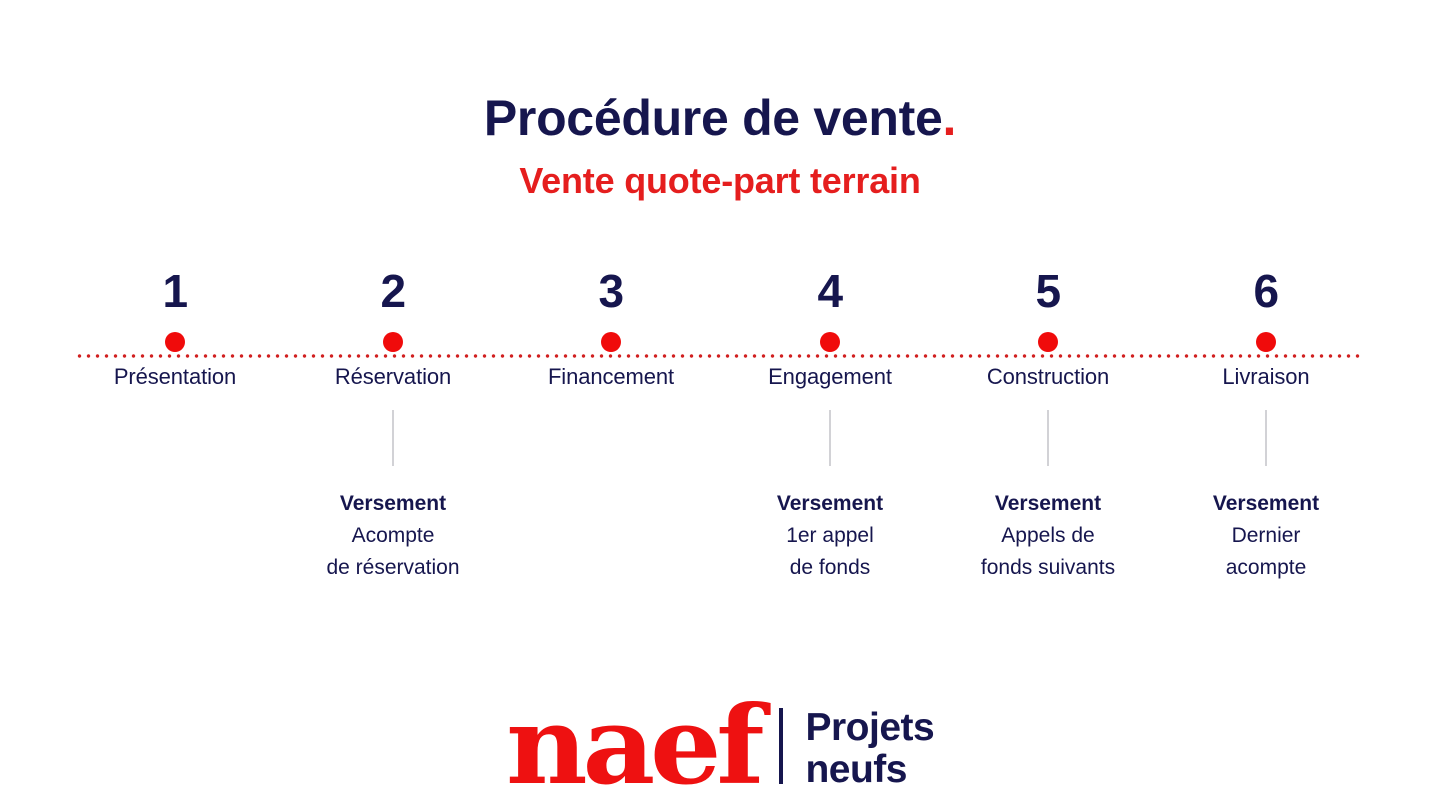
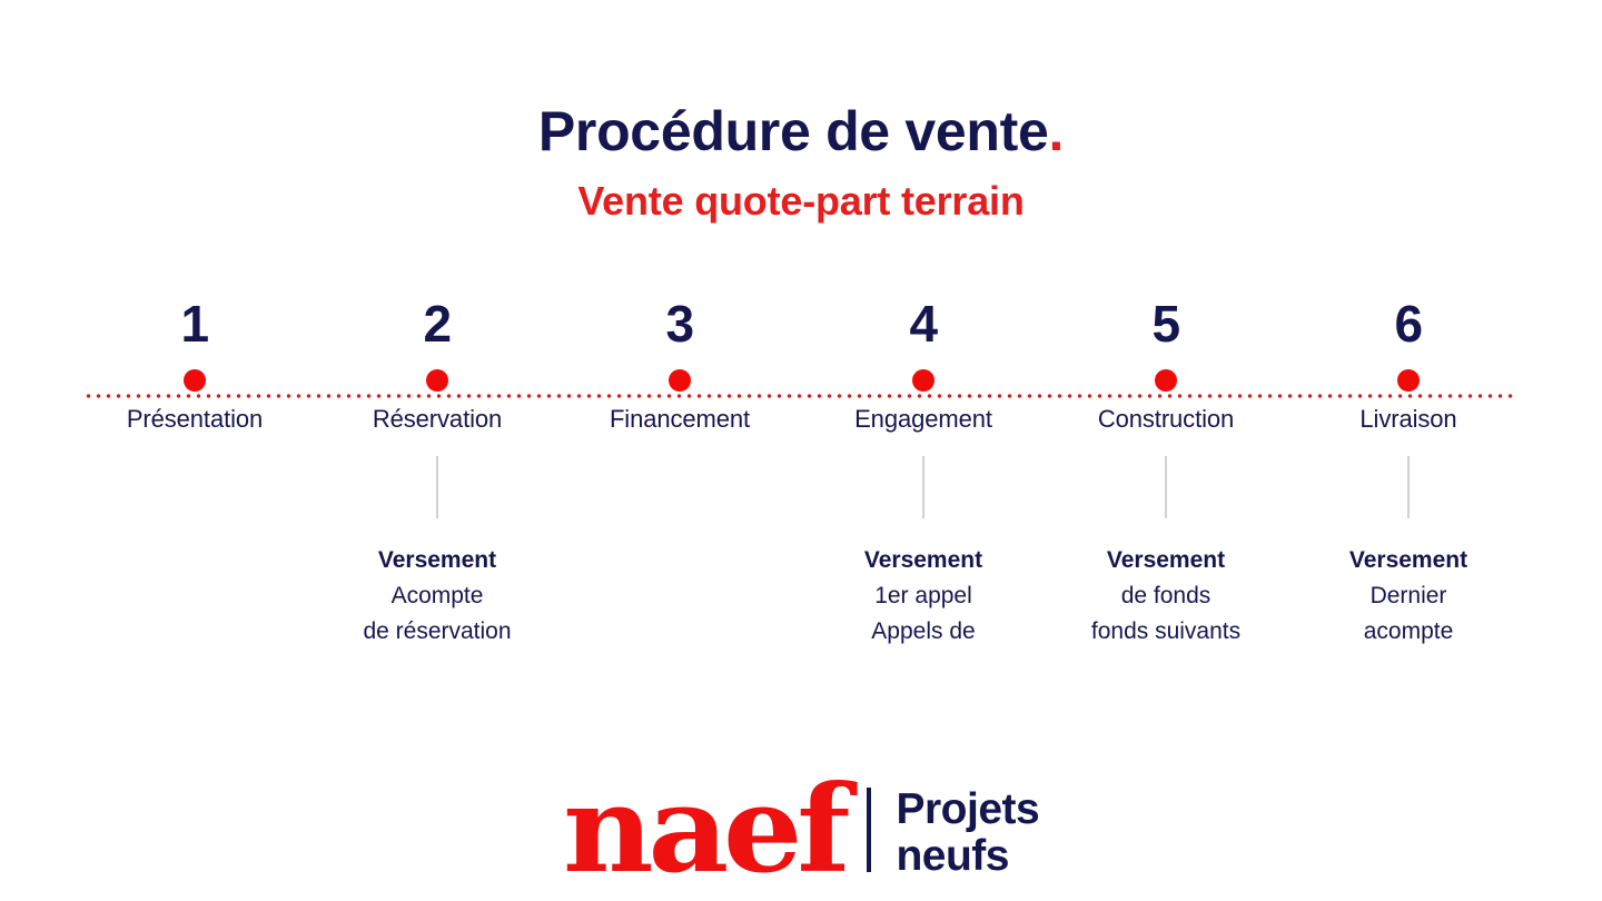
  Procédure de vente.
  Vente quote-part terrain
  1
  Présentation
  2
  Réservation
  Versement
  Acompte
  de réservation
  3
  Financement
  4
  Engagement
  Versement
  1er appel
- de fonds
+ Appels de
  5
  Construction
  Versement
- Appels de
+ de fonds
  fonds suivants
  6
  Livraison
  Versement
  Dernier
  acompte
  naef
  Projets
  neufs
